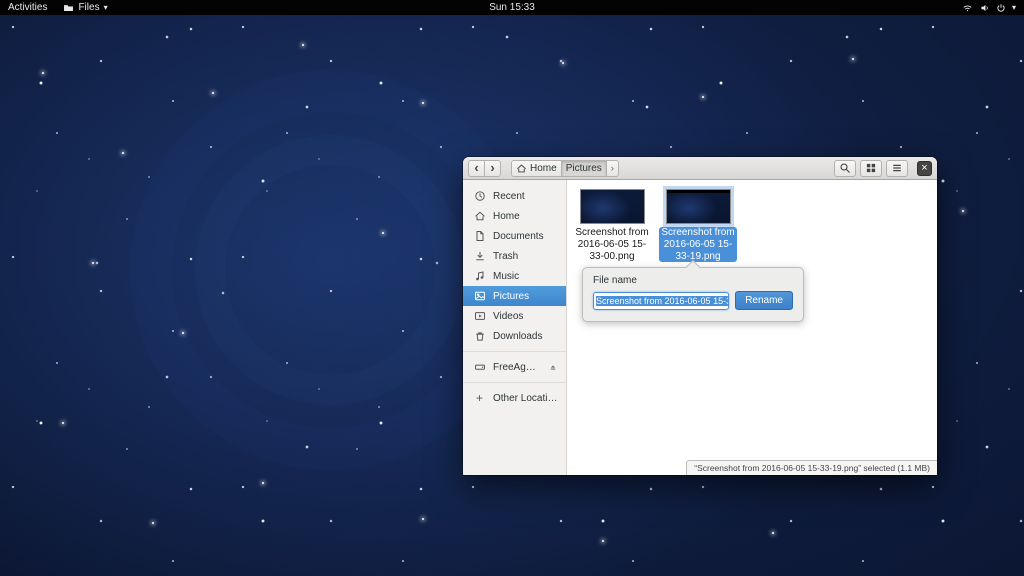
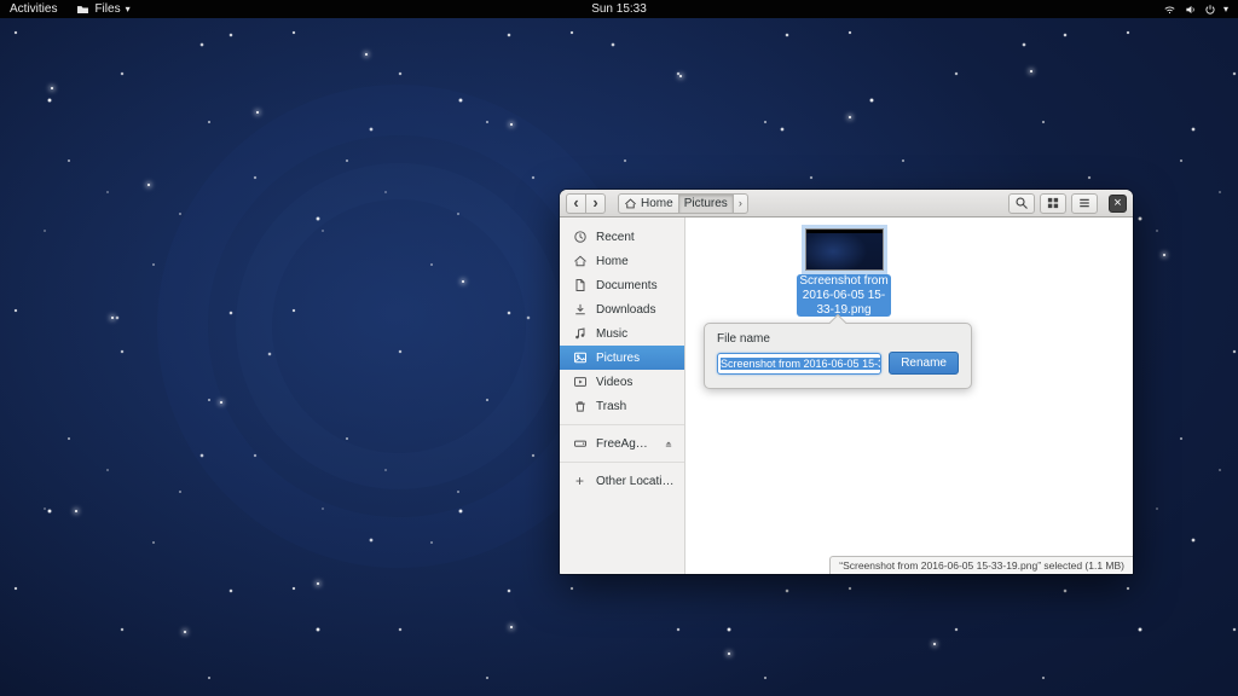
  Activities
  Files
  ▾
  Sun 15:33
  ▾
  ‹
  ›
  Home
  Pictures
  ›
  ×
  Recent
  Home
  Documents
- Trash
+ Downloads
  Music
  Pictures
  Videos
- Downloads
+ Trash
  +
  Other Location
- Screenshot from 2016-06-05 15-33-00.png
  Screenshot from 2016-06-05 15-33-19.png
  File name
  Screenshot from 2016-06-05 15-
  Rename
  “Screenshot from 2016-06-05 15-33-19.png” selected (1.1 MB)
